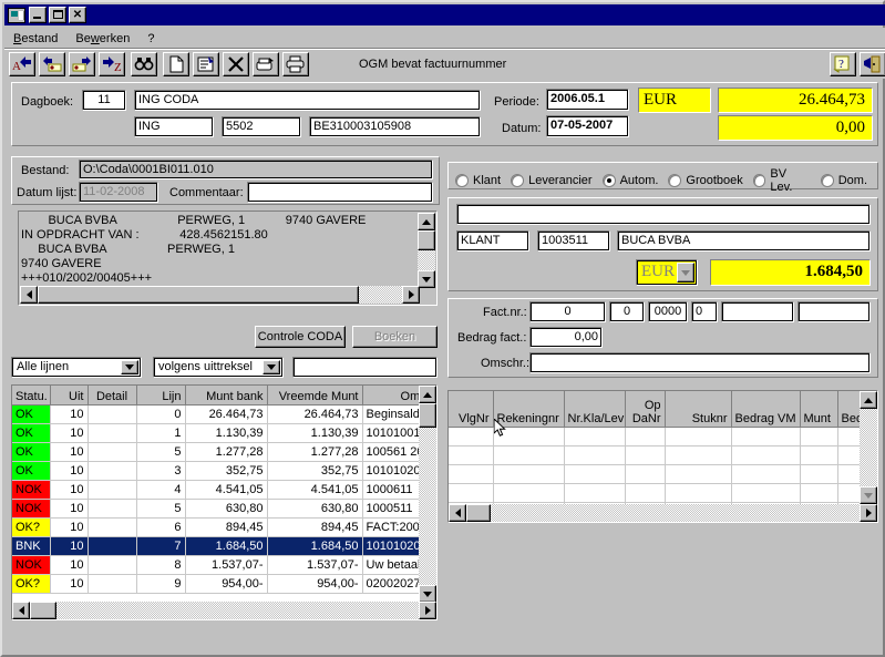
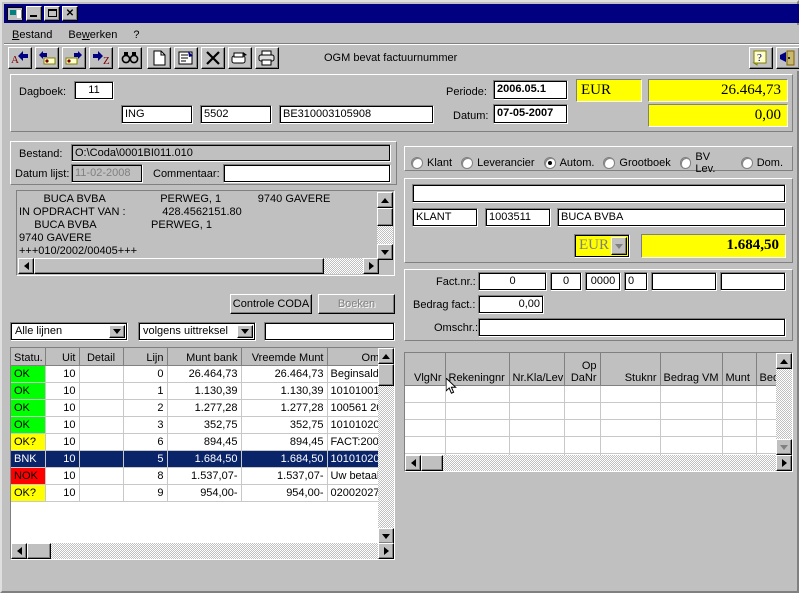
  ✕
  Bestand
  Bewerken
  ?
  A
  Z
  OGM bevat factuurnummer
  ?
  Dagboek:
  11
- ING CODA
  ING
  5502
  BE310003105908
  Periode:
  2006.05.1
  Datum:
  07-05-2007
  EUR
  26.464,73
  0,00
  Bestand:
  O:\Coda\0001BI011.010
  Datum lijst:
  11-02-2008
  Commentaar:
  BUCA BVBA PERWEG, 1 9740 GAVERE
  IN OPDRACHT VAN : 428.4562151.80
  BUCA BVBA PERWEG, 1
  9740 GAVERE
  +++010/2002/00405+++
  Controle CODA
  Boeken
  Alle lijnen
  volgens uittreksel
  Statu.	Uit	Detail	Lijn	Munt bank	Vreemde Munt	Om
  OK	10		0	26.464,73	26.464,73	Beginsald
  OK	10		1	1.130,39	1.130,39	101010010
- OK	10		5	1.277,28	1.277,28	100561 2
+ OK	10		2	1.277,28	1.277,28	100561 2
  OK	10		3	352,75	352,75	101010200
- NOK	10		4	4.541,05	4.541,05	1000611
- NOK	10		5	630,80	630,80	1000511
  OK?	10		6	894,45	894,45	FACT:2007
- BNK	10		7	1.684,50	1.684,50	101010200
+ BNK	10		5	1.684,50	1.684,50	101010200
  NOK	10		8	1.537,07-	1.537,07-	Uw betaas
  OK?	10		9	954,00-	954,00-	02002027
  Klant
  Leverancier
  Autom.
  Grootboek
  BV Lev.
  Dom.
  KLANT
  1003511
  BUCA BVBA
  EUR
  1.684,50
  Fact.nr.:
  0
  0
  0000
  0
  Bedrag fact.:
  0,00
  Omschr.:
  VlgNr	Rekeningnr	Nr.Kla/Lev	Op DaNr	Stuknr	Bedrag VM	Munt	Be
